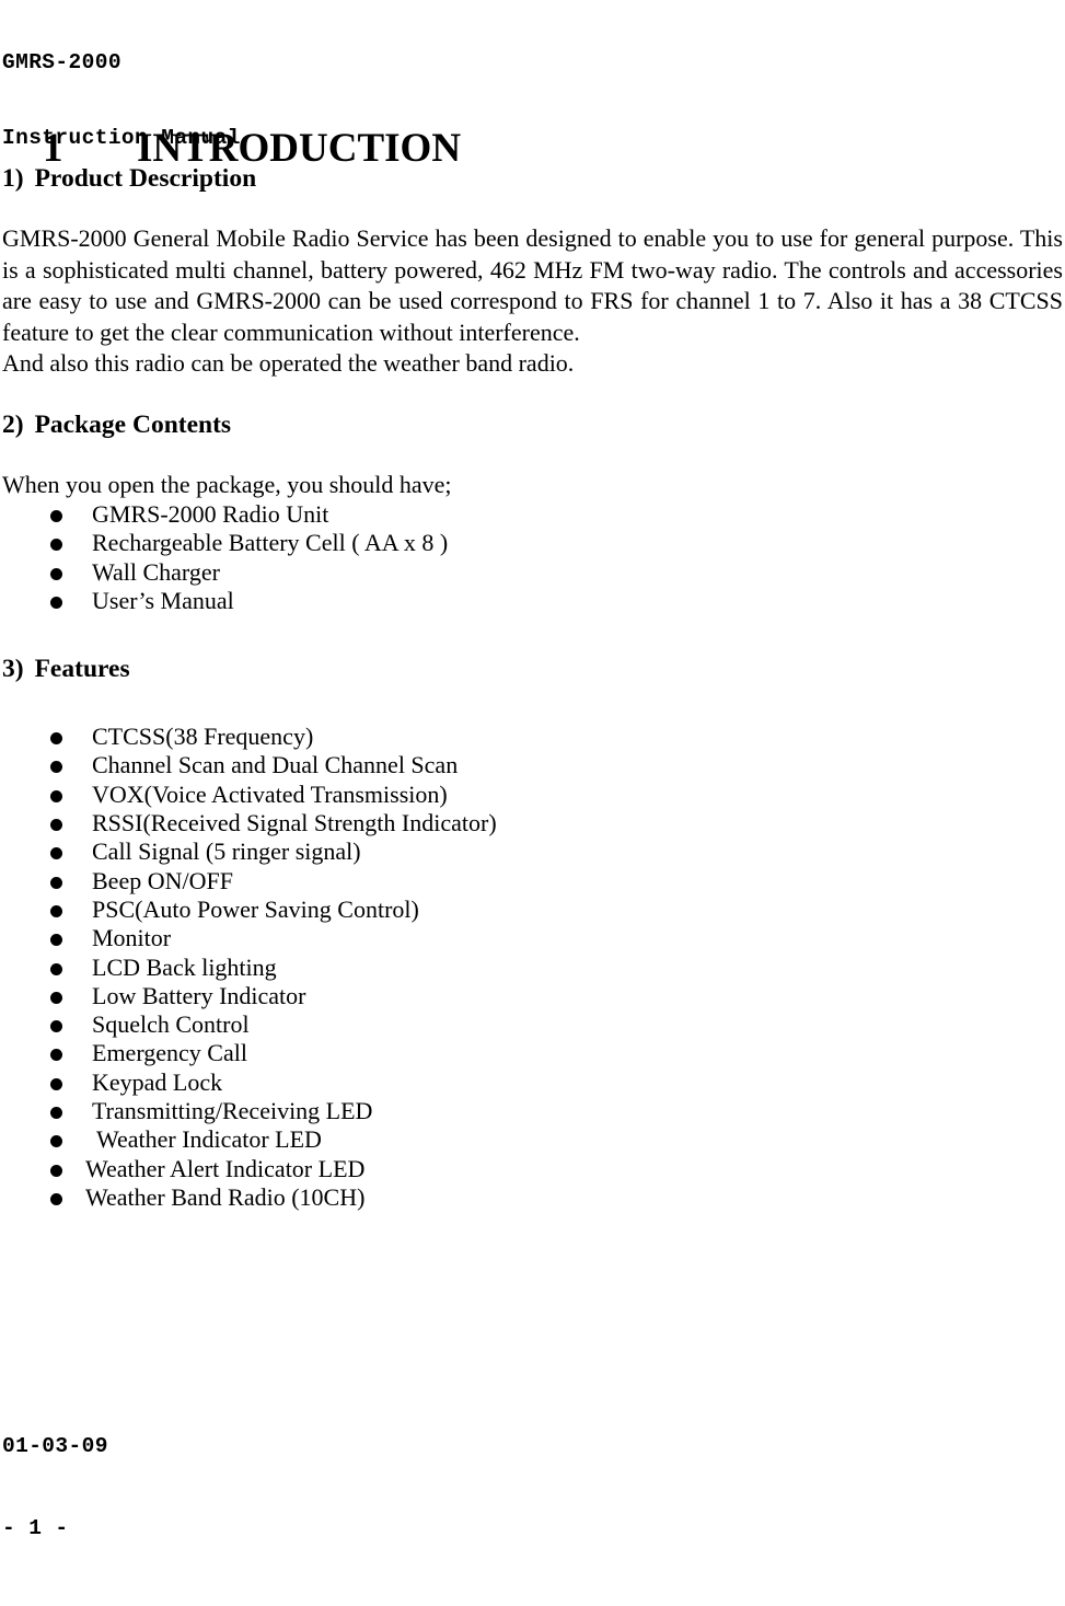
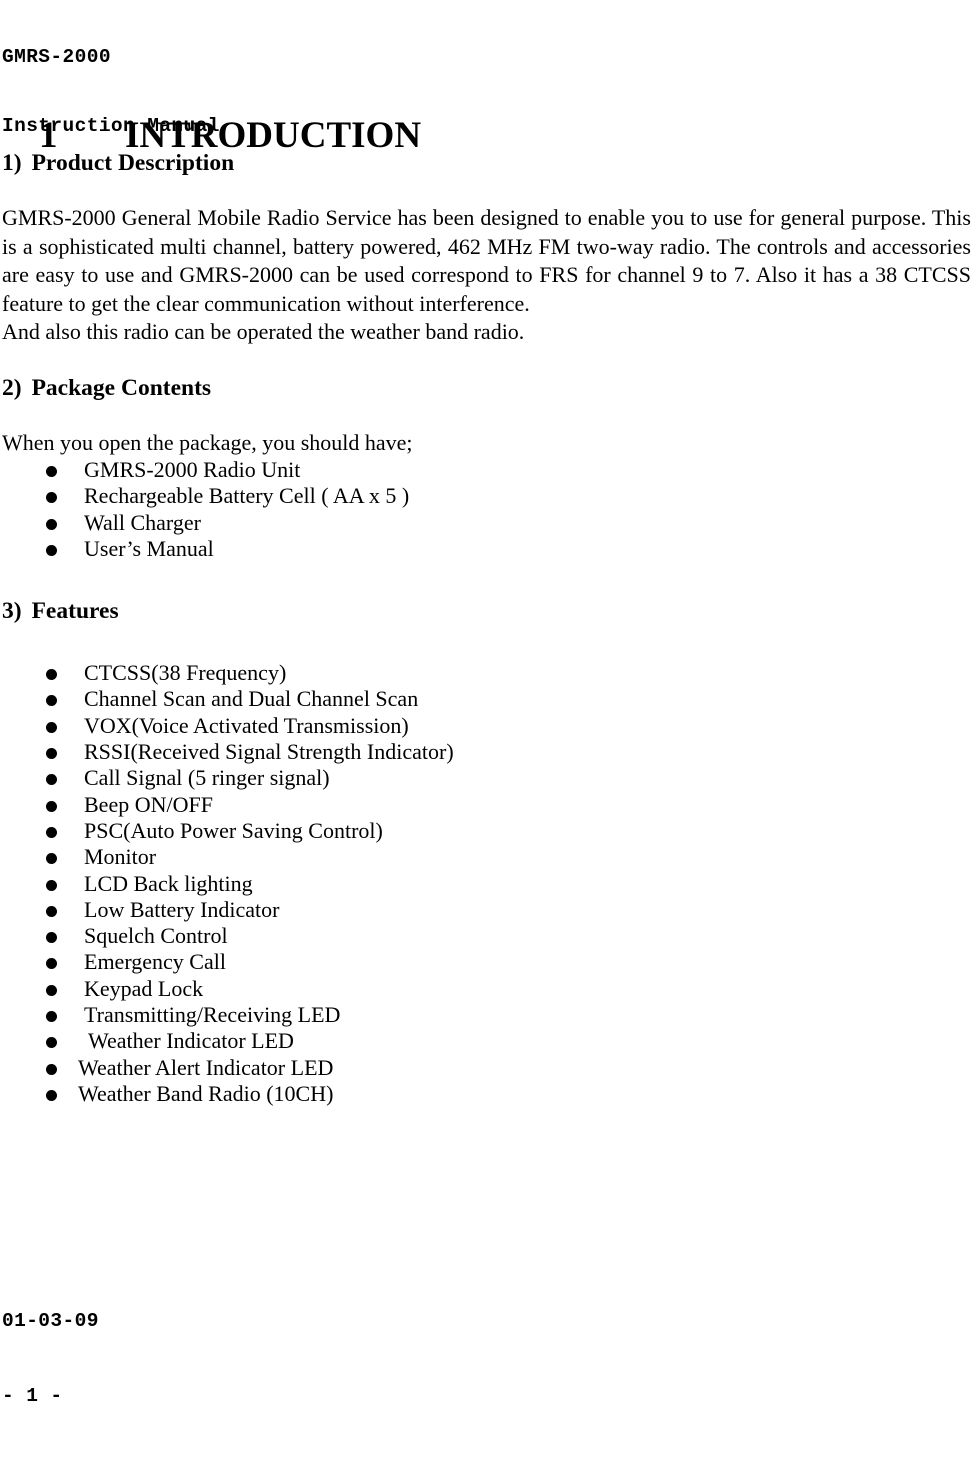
  GMRS-2000
  Instruction Manual
  1 INTRODUCTION
  1) Product Description
- GMRS-2000 General Mobile Radio Service has been designed to enable you to use for general purpose. This is a sophisticated multi channel, battery powered, 462 MHz FM two-way radio. The controls and accessories are easy to use and GMRS-2000 can be used correspond to FRS for channel 1 to 7. Also it has a 38 CTCSS feature to get the clear communication without interference.
+ GMRS-2000 General Mobile Radio Service has been designed to enable you to use for general purpose. This is a sophisticated multi channel, battery powered, 462 MHz FM two-way radio. The controls and accessories are easy to use and GMRS-2000 can be used correspond to FRS for channel 9 to 7. Also it has a 38 CTCSS feature to get the clear communication without interference.
  And also this radio can be operated the weather band radio.
  2) Package Contents
  When you open the package, you should have;
  GMRS-2000 Radio Unit
- Rechargeable Battery Cell ( AA x 8 )
+ Rechargeable Battery Cell ( AA x 5 )
  Wall Charger
  User’s Manual
  3) Features
  CTCSS(38 Frequency)
  Channel Scan and Dual Channel Scan
  VOX(Voice Activated Transmission)
  RSSI(Received Signal Strength Indicator)
  Call Signal (5 ringer signal)
  Beep ON/OFF
  PSC(Auto Power Saving Control)
  Monitor
  LCD Back lighting
  Low Battery Indicator
  Squelch Control
  Emergency Call
  Keypad Lock
  Transmitting/Receiving LED
  Weather Indicator LED
  Weather Alert Indicator LED
  Weather Band Radio (10CH)
  01-03-09
  - 1 -
